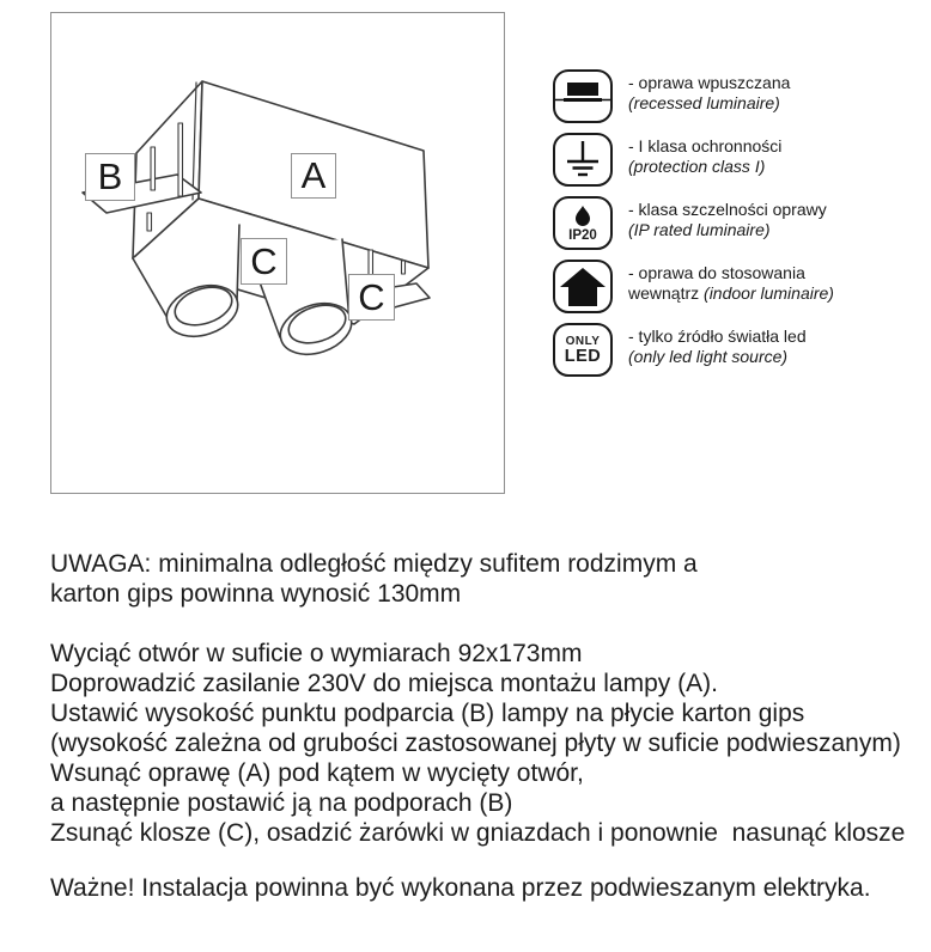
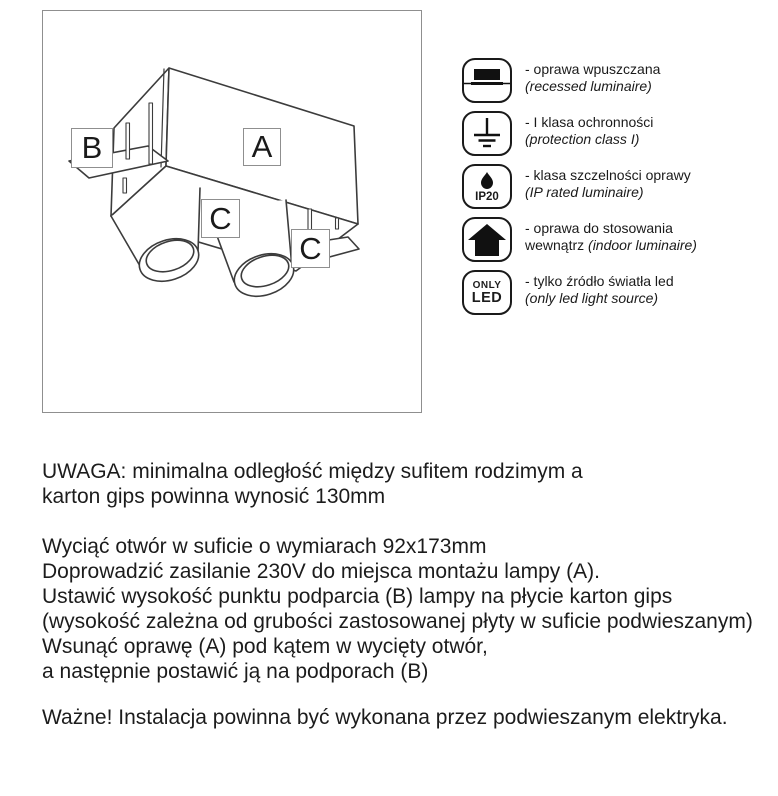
  B
  A
  C
  C
  - oprawa wpuszczana
  (recessed luminaire)
  - I klasa ochronności
  (protection class I)
  IP20
  - klasa szczelności oprawy
  (IP rated luminaire)
  - oprawa do stosowania
  wewnątrz (indoor luminaire)
  ONLY
  LED
  - tylko źródło światła led
  (only led light source)
  UWAGA: minimalna odległość między sufitem rodzimym a
  karton gips powinna wynosić 130mm
  Wyciąć otwór w suficie o wymiarach 92x173mm
  Doprowadzić zasilanie 230V do miejsca montażu lampy (A).
  Ustawić wysokość punktu podparcia (B) lampy na płycie karton gips
  (wysokość zależna od grubości zastosowanej płyty w suficie podwieszanym)
  Wsunąć oprawę (A) pod kątem w wycięty otwór,
  a następnie postawić ją na podporach (B)
- Zsunąć klosze (C), osadzić żarówki w gniazdach i ponownie nasunąć klosze
  Ważne! Instalacja powinna być wykonana przez podwieszanym elektryka.
